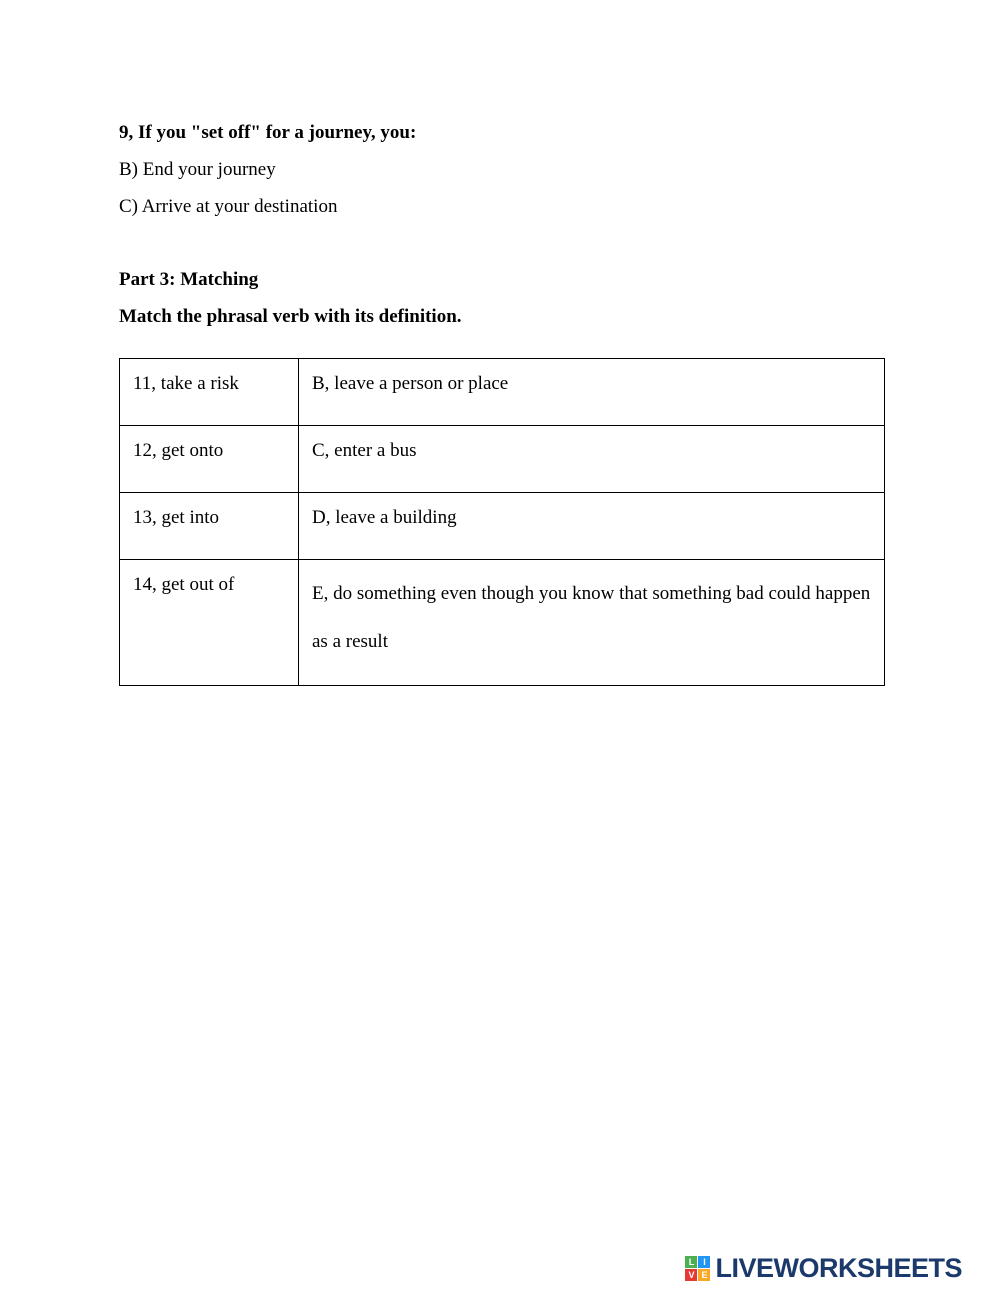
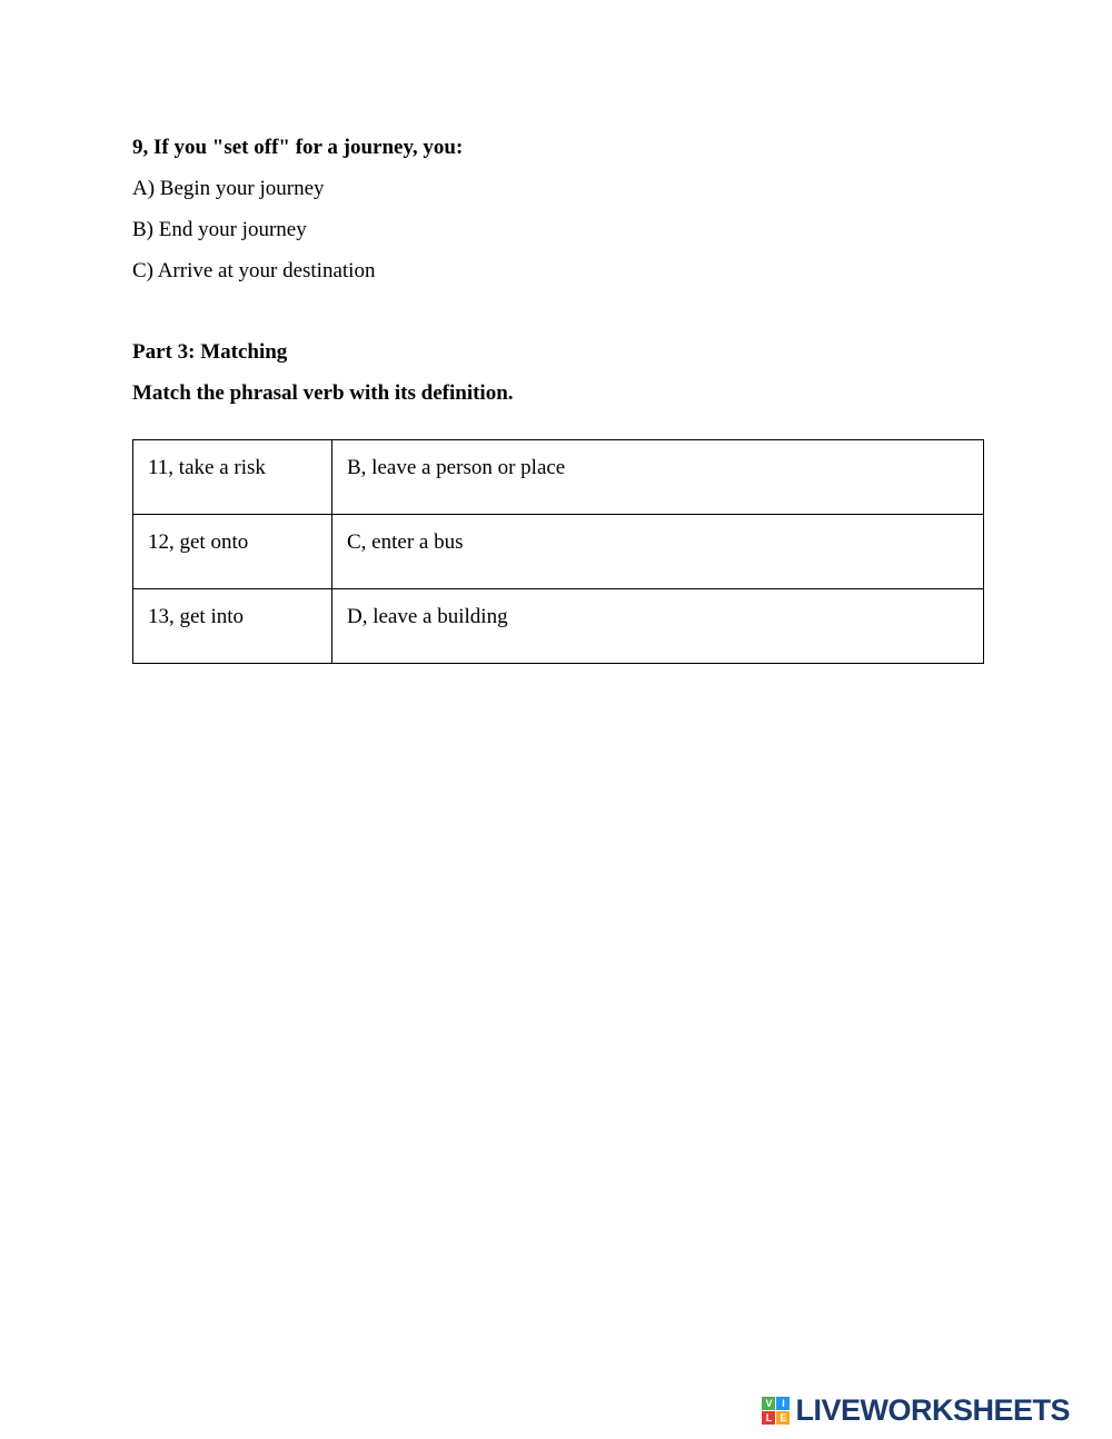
  9, If you "set off" for a journey, you:
+ A) Begin your journey
  B) End your journey
  C) Arrive at your destination
  Part 3: Matching
  Match the phrasal verb with its definition.
  11, take a risk	B, leave a person or place
  12, get onto	C, enter a bus
  13, get into	D, leave a building
- 14, get out of	E, do something even though you know that something bad could happen as a result
- L
+ V
  I
- V
+ L
  E
  LIVEWORKSHEETS
